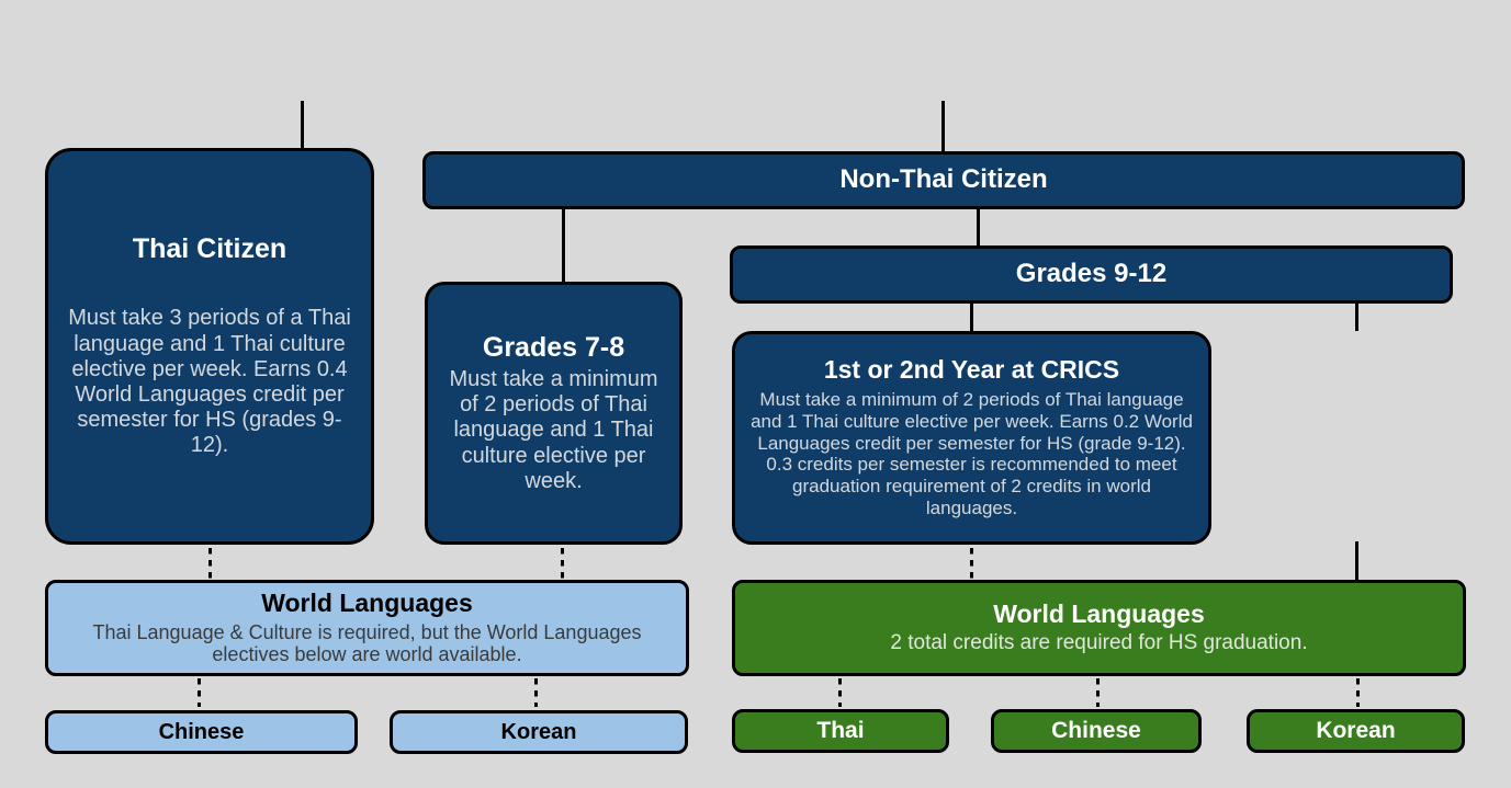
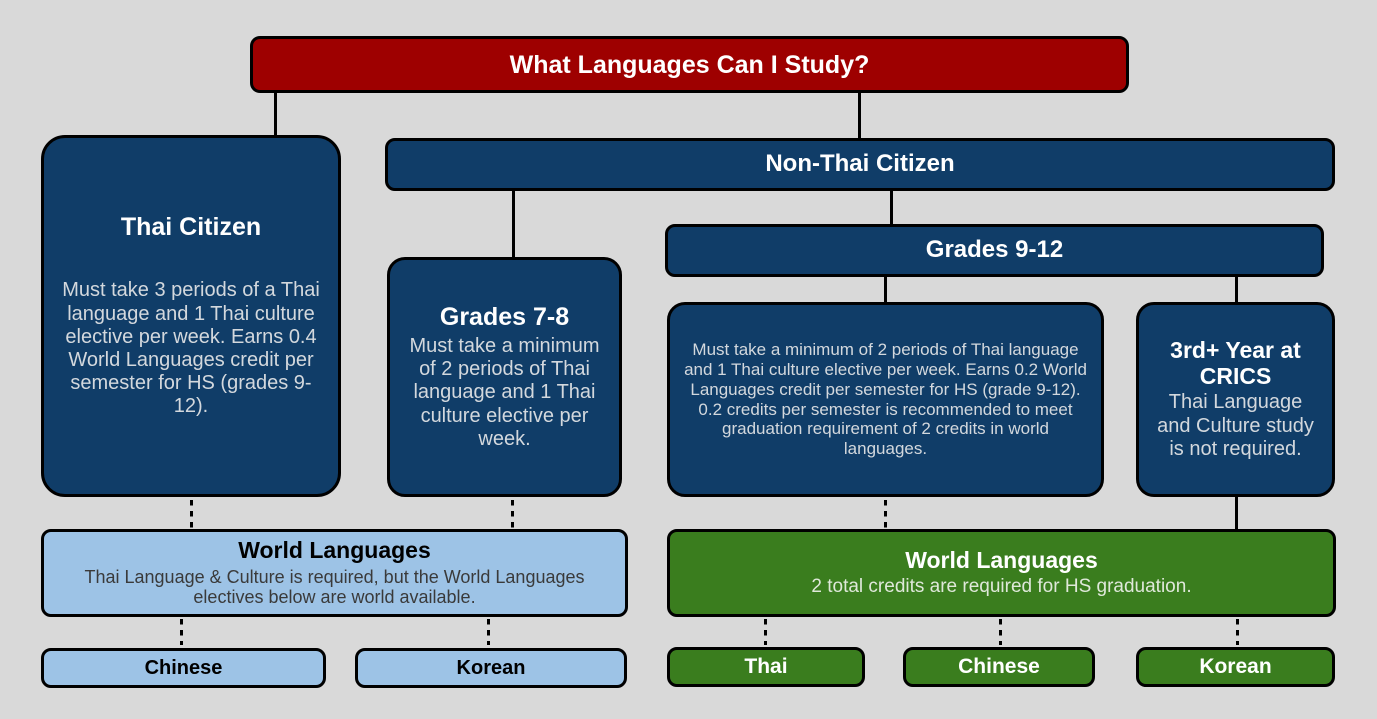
+ What Languages Can I Study?
  Thai Citizen
  Must take 3 periods of a Thai language and 1 Thai culture elective per week. Earns 0.4 World Languages credit per semester for HS (grades 9-12).
  Non-Thai Citizen
  Grades 7-8
  Must take a minimum of 2 periods of Thai language and 1 Thai culture elective per week.
  Grades 9-12
- 1st or 2nd Year at CRICS
- Must take a minimum of 2 periods of Thai language and 1 Thai culture elective per week. Earns 0.2 World Languages credit per semester for HS (grade 9-12). 0.3 credits per semester is recommended to meet graduation requirement of 2 credits in world languages.
+ Must take a minimum of 2 periods of Thai language and 1 Thai culture elective per week. Earns 0.2 World Languages credit per semester for HS (grade 9-12). 0.2 credits per semester is recommended to meet graduation requirement of 2 credits in world languages.
+ 3rd+ Year at CRICS
+ Thai Language and Culture study is not required.
  World Languages
  Thai Language & Culture is required, but the World Languages electives below are world available.
  World Languages
  2 total credits are required for HS graduation.
  Chinese
  Korean
  Thai
  Chinese
  Korean
